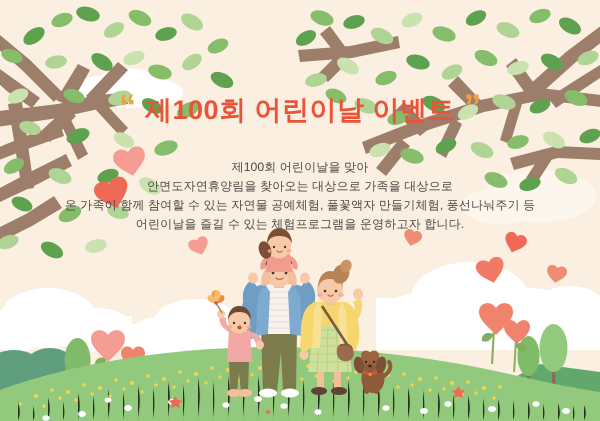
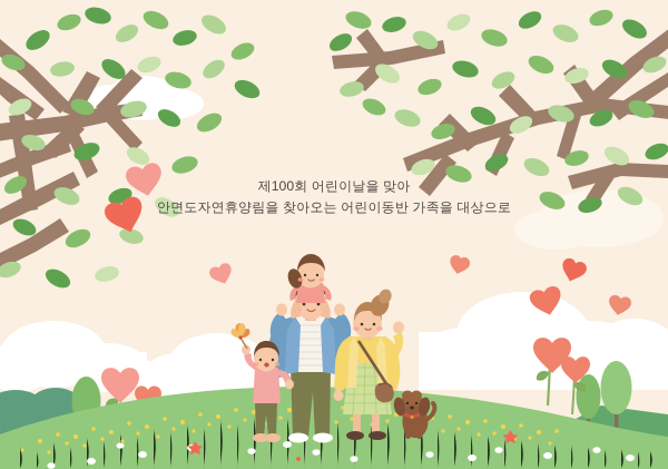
- “ 제100회 어린이날 이벤트 ”
  제100회 어린이날을 맞아
- 안면도자연휴양림을 찾아오는 대상으로 가족을 대상으로
+ 안면도자연휴양림을 찾아오는 어린이동반 가족을 대상으로
- 온 가족이 함께 참여할 수 있는 자연물 공예체험, 풀꽃액자 만들기체험, 풍선나눠주기 등
- 어린이날을 즐길 수 있는 체험프로그램을 운영하고자 합니다.
